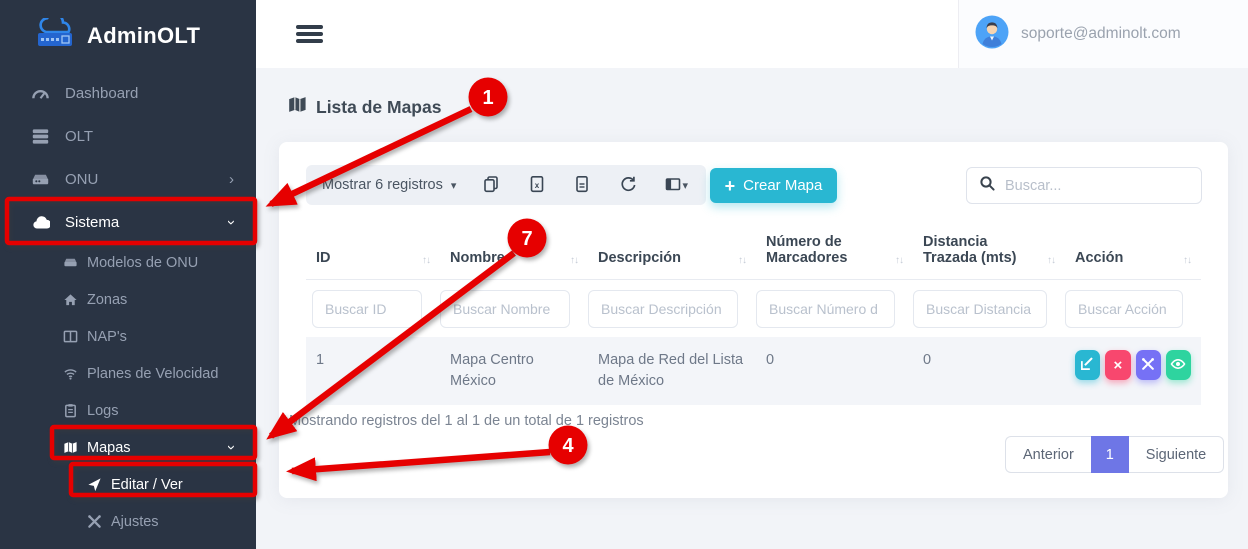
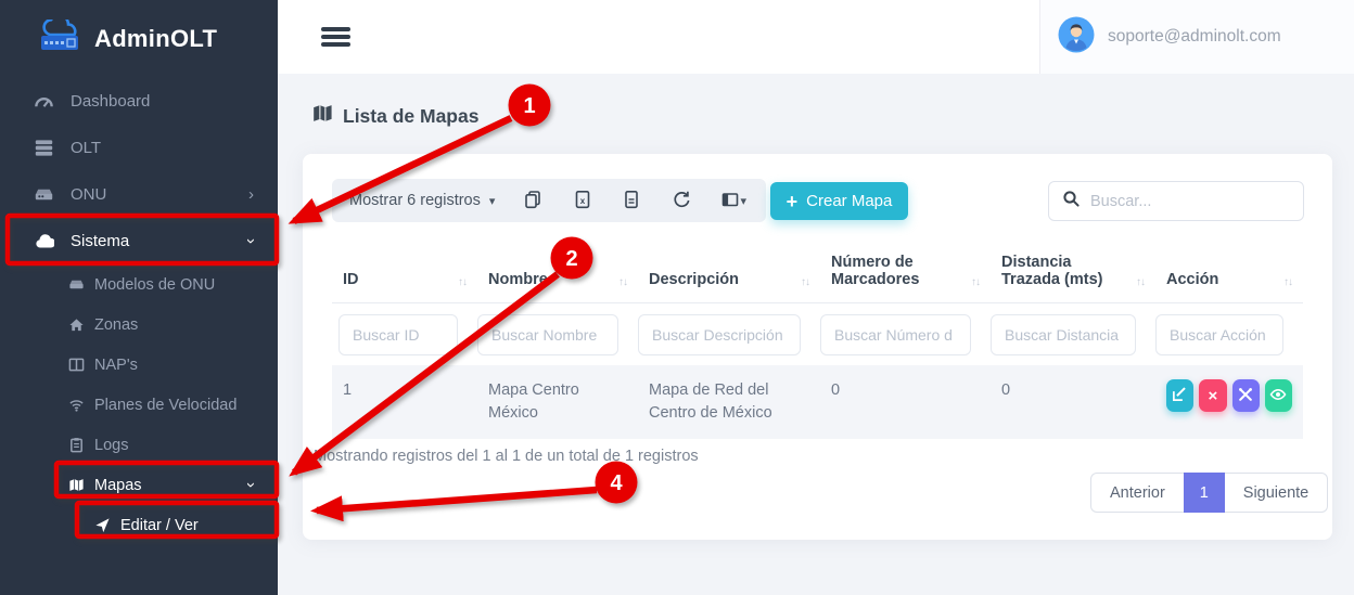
  AdminOLT
  Dashboard
  OLT
  ONU
  ›
  Sistema
  Modelos de ONU
  Zonas
  NAP's
  Planes de Velocidad
  Logs
  Mapas
  Editar / Ver
- Ajustes
  soporte@adminolt.com
  Lista de Mapas
  Mostrar 6 registros
  ▾
  x
  ▾
  +
  Crear Mapa
  Buscar...
  ID ↑↓	Nombre ↑↓	Descripción ↑↓	Número de Marcadores ↑↓	Distancia Trazada (mts) ↑↓	Acción ↑↓
  Buscar ID	Buscar Nombre	Buscar Descripción	Buscar Número d	Buscar Distancia	Buscar Acción
- 1	Mapa Centro México	Mapa de Red del Lista de México	0	0	×
+ 1	Mapa Centro México	Mapa de Red del Centro de México	0	0	×
  ostrando registros del 1 al 1 de un total de 1 registros
  Anterior
  1
  Siguiente
  1
- 7
+ 2
  4
